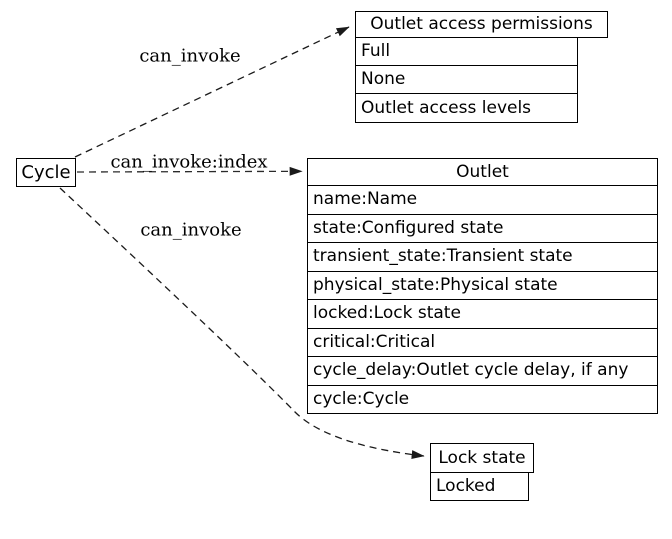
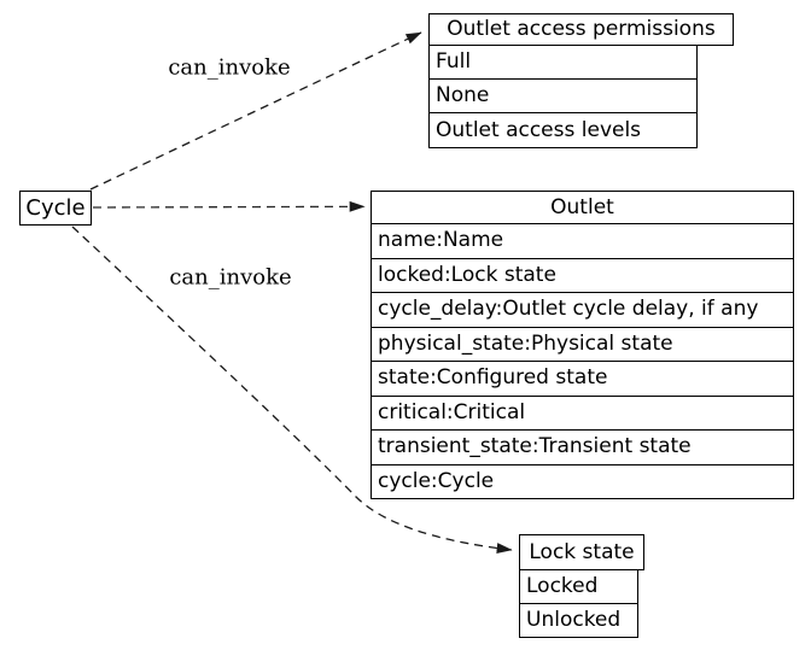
  Cycle
  can_invoke
- can_invoke:index
  can_invoke
  Outlet access permissions
  Full
  None
  Outlet access levels
  Outlet
  name:Name
- state:Configured state
+ locked:Lock state
- transient_state:Transient state
+ cycle_delay:Outlet cycle delay, if any
  physical_state:Physical state
- locked:Lock state
+ state:Configured state
  critical:Critical
- cycle_delay:Outlet cycle delay, if any
+ transient_state:Transient state
  cycle:Cycle
  Lock state
  Locked
+ Unlocked
